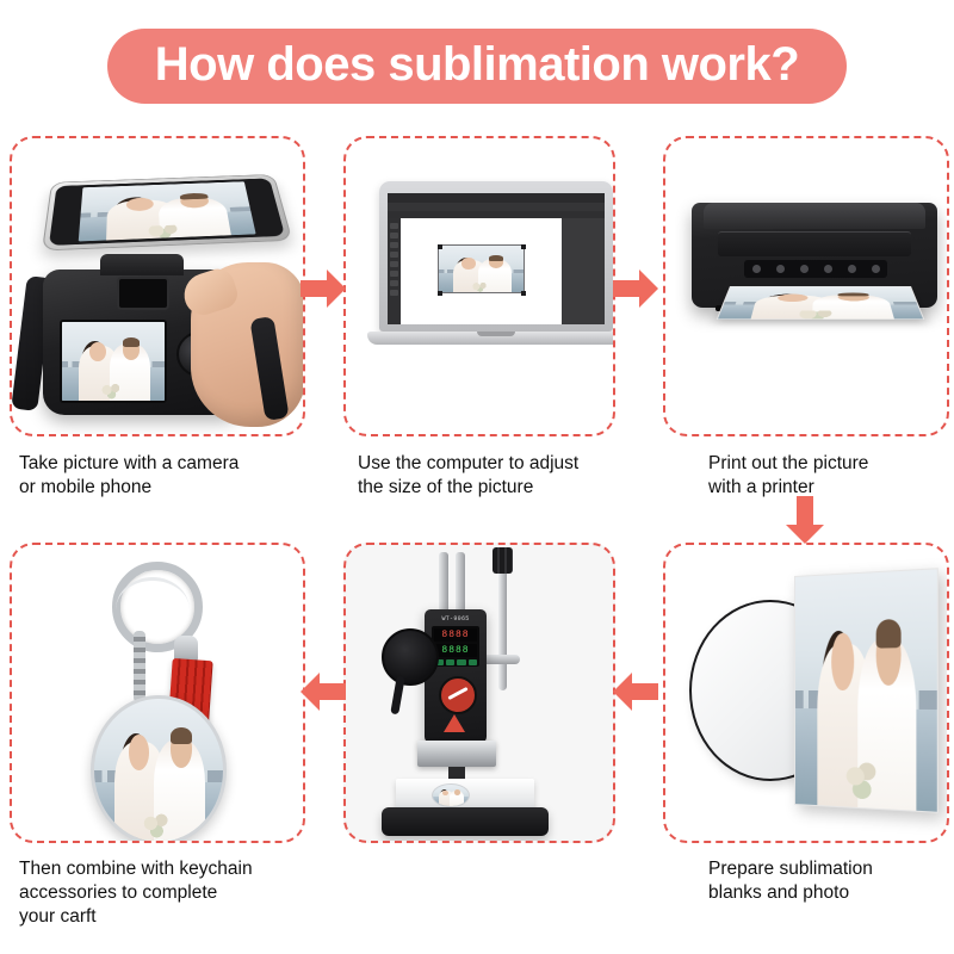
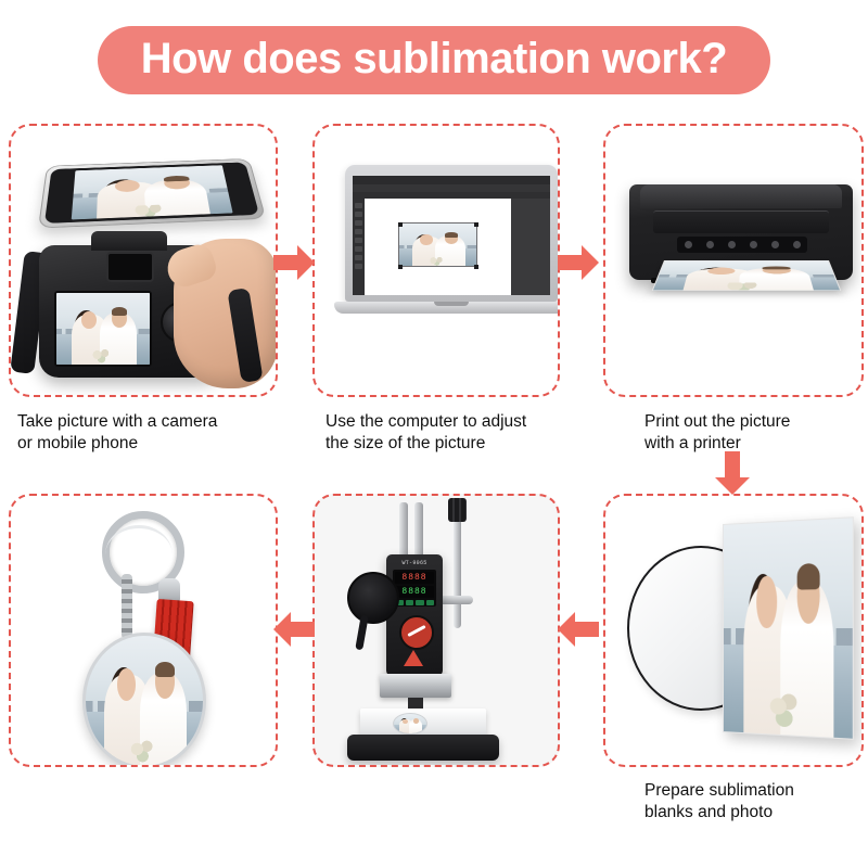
  How does sublimation work?
  Take picture with a camera
  or mobile phone
  Use the computer to adjust
  the size of the picture
  Print out the picture
  with a printer
- Then combine with keychain
- accessories to complete
- your carft
  8888
  8888
  Prepare sublimation
  blanks and photo
